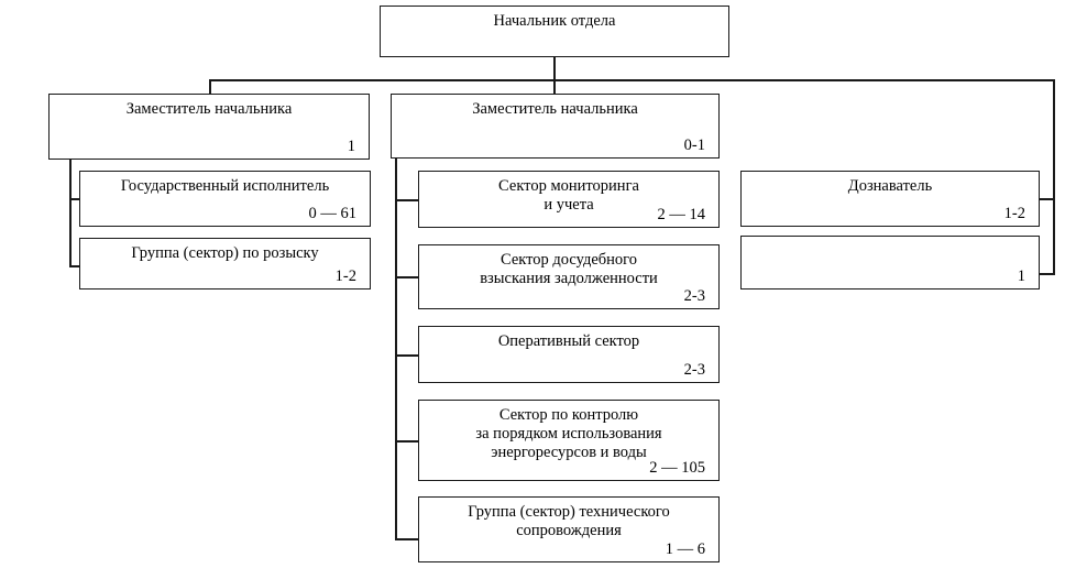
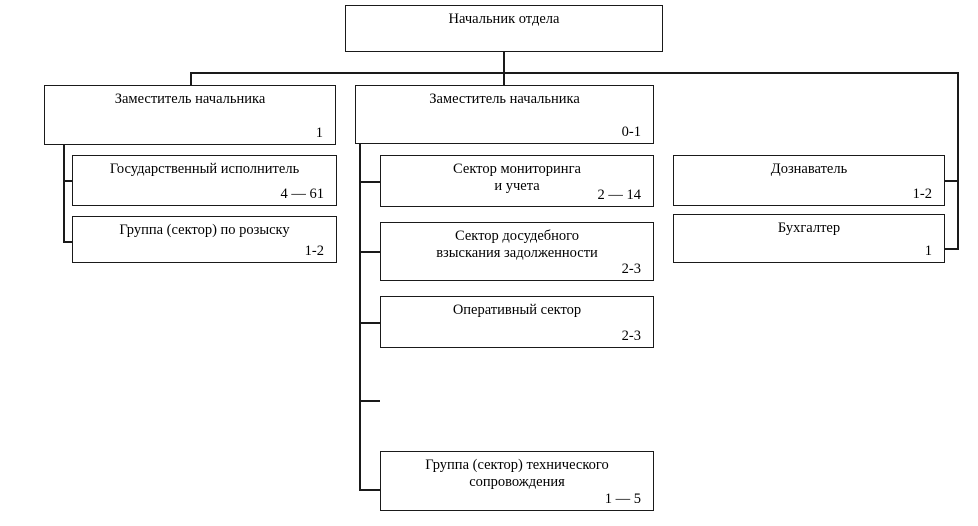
  Начальник отдела
  Заместитель начальника
  1
  Государственный исполнитель
- 0 — 61
+ 4 — 61
  Группа (сектор) по розыску
  1-2
  Заместитель начальника
  0-1
  Сектор мониторинга
  и учета
  2 — 14
  Сектор досудебного
  взыскания задолженности
  2-3
  Оперативный сектор
  2-3
- Сектор по контролю
- за порядком использования
- энергоресурсов и воды
- 2 — 105
  Группа (сектор) технического
  сопровождения
- 1 — 6
+ 1 — 5
  Дознаватель
  1-2
+ Бухгалтер
  1
